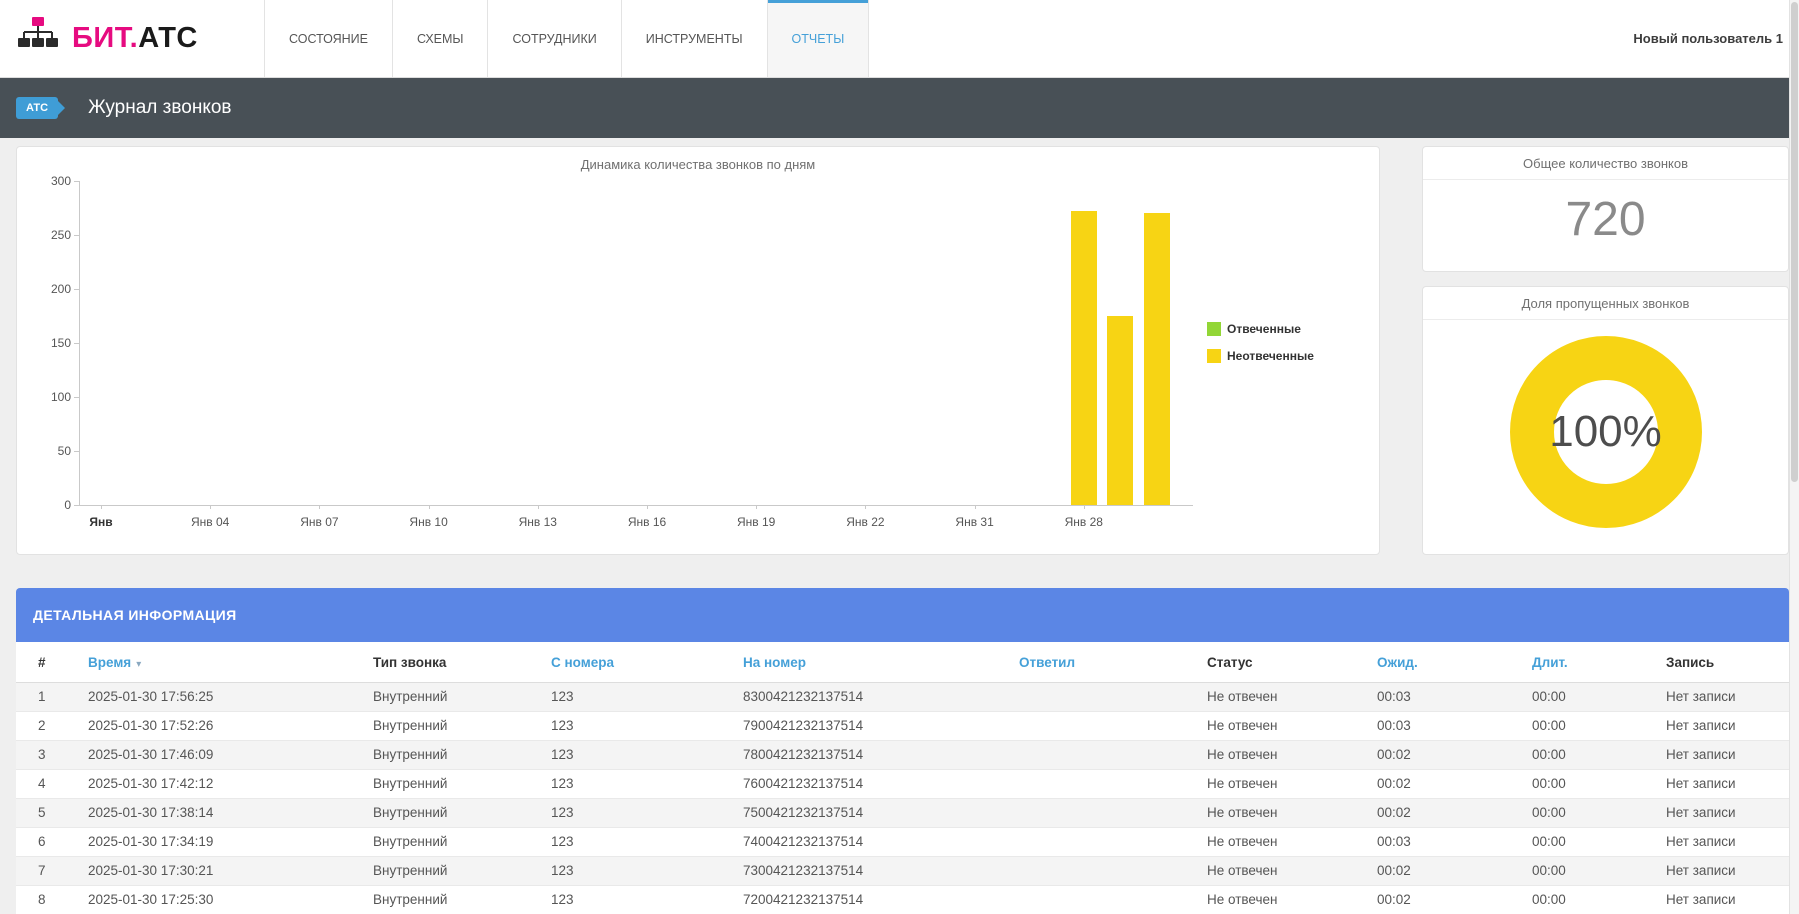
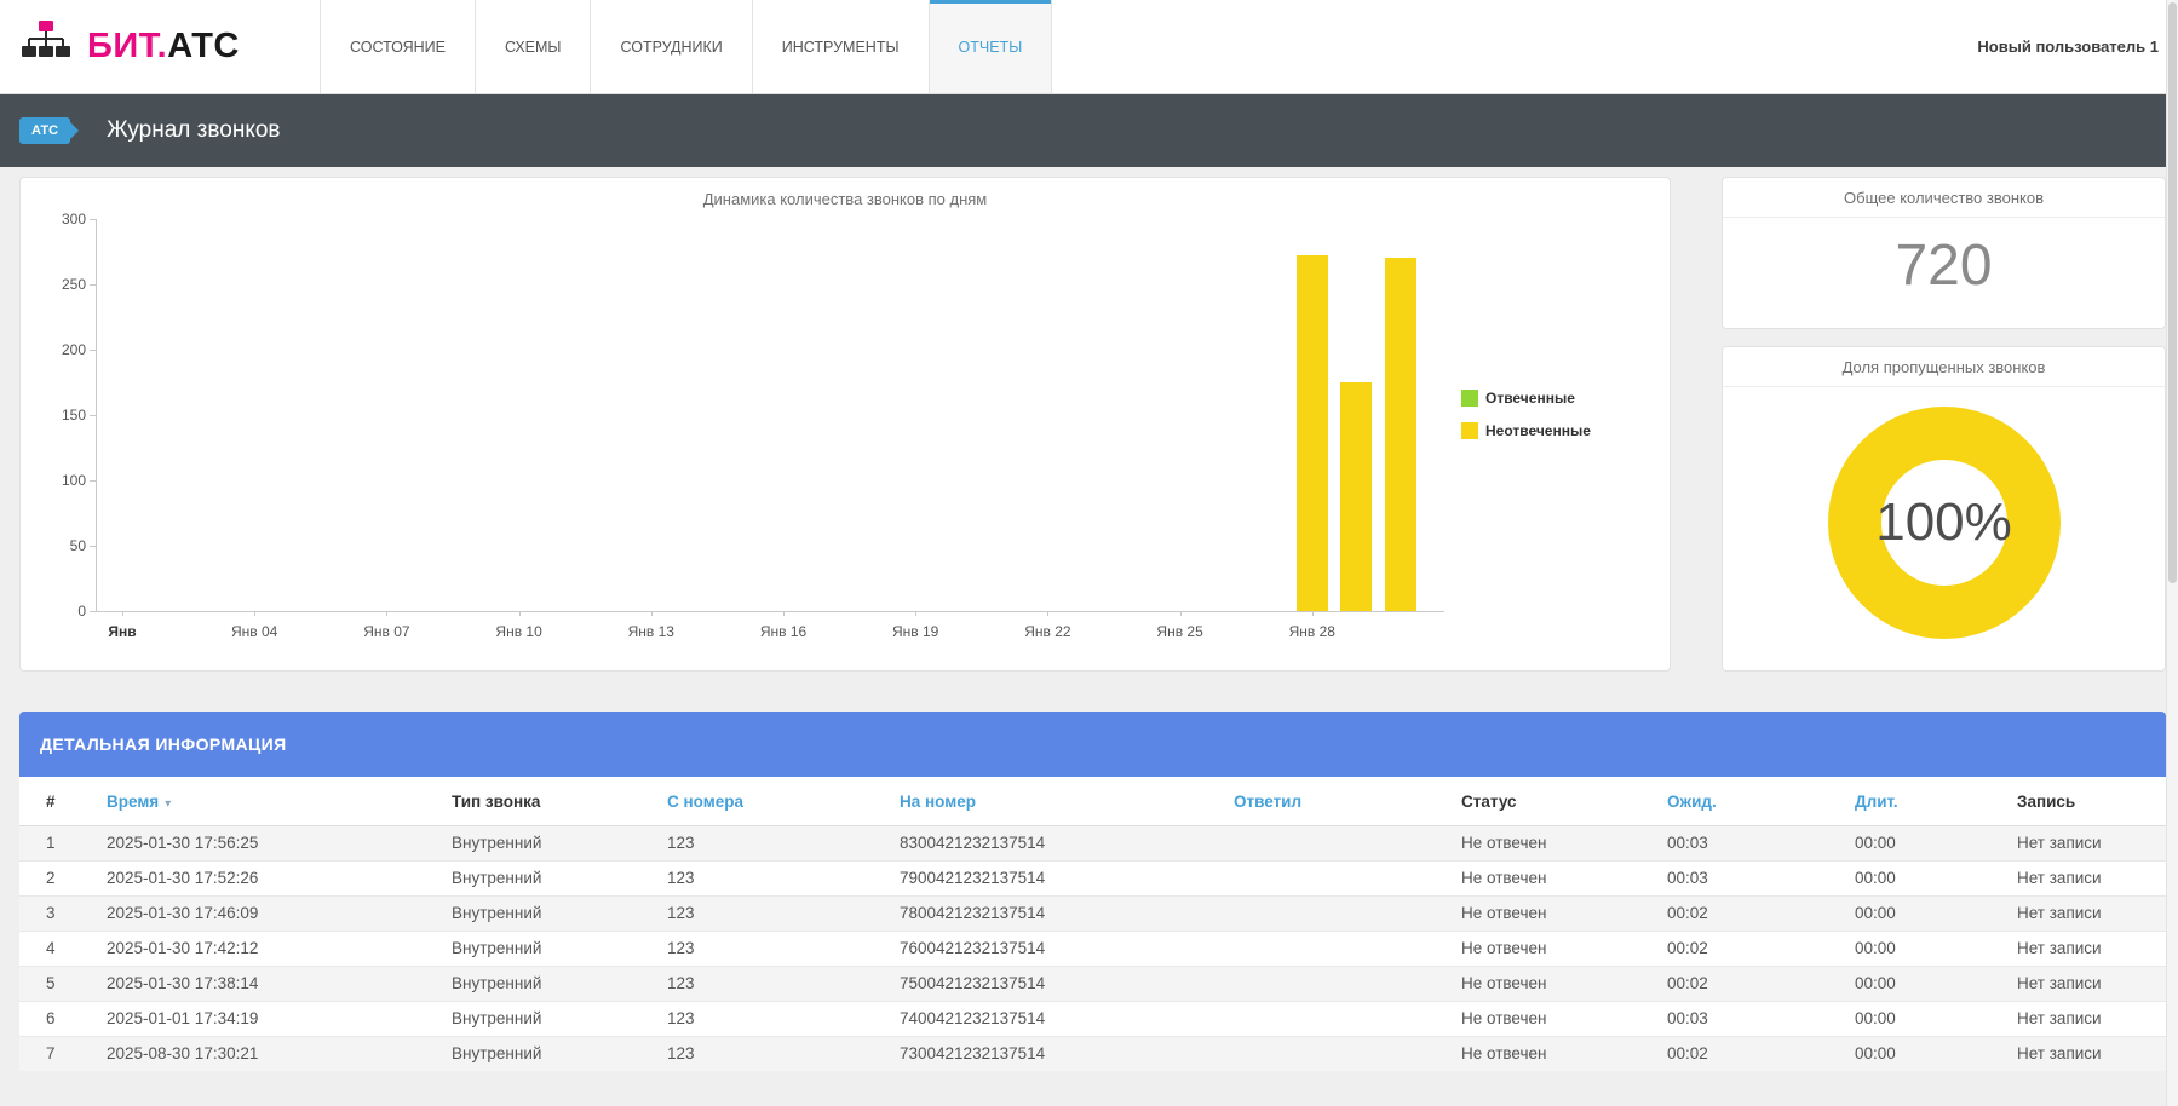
  БИТ.АТС
  СОСТОЯНИЕ
  СХЕМЫ
  СОТРУДНИКИ
  ИНСТРУМЕНТЫ
  ОТЧЕТЫ
  Новый пользователь 1
  АТС
  Журнал звонков
  Динамика количества звонков по дням
  0
  50
  100
  150
  200
  250
  300
  Янв
  Янв 04
  Янв 07
  Янв 10
  Янв 13
  Янв 16
  Янв 19
  Янв 22
- Янв 31
+ Янв 25
  Янв 28
  Отвеченные
  Неотвеченные
  Общее количество звонков
  720
  Доля пропущенных звонков
  100%
  ДЕТАЛЬНАЯ ИНФОРМАЦИЯ
  #	Время ▾	Тип звонка	С номера	На номер	Ответил	Статус	Ожид.	Длит.	Запись
  1	2025-01-30 17:56:25	Внутренний	123	8300421232137514		Не отвечен	00:03	00:00	Нет записи
  2	2025-01-30 17:52:26	Внутренний	123	7900421232137514		Не отвечен	00:03	00:00	Нет записи
  3	2025-01-30 17:46:09	Внутренний	123	7800421232137514		Не отвечен	00:02	00:00	Нет записи
  4	2025-01-30 17:42:12	Внутренний	123	7600421232137514		Не отвечен	00:02	00:00	Нет записи
  5	2025-01-30 17:38:14	Внутренний	123	7500421232137514		Не отвечен	00:02	00:00	Нет записи
- 6	2025-01-30 17:34:19	Внутренний	123	7400421232137514		Не отвечен	00:03	00:00	Нет записи
+ 6	2025-01-01 17:34:19	Внутренний	123	7400421232137514		Не отвечен	00:03	00:00	Нет записи
- 7	2025-01-30 17:30:21	Внутренний	123	7300421232137514		Не отвечен	00:02	00:00	Нет записи
+ 7	2025-08-30 17:30:21	Внутренний	123	7300421232137514		Не отвечен	00:02	00:00	Нет записи
- 8	2025-01-30 17:25:30	Внутренний	123	7200421232137514		Не отвечен	00:02	00:00	Нет записи
